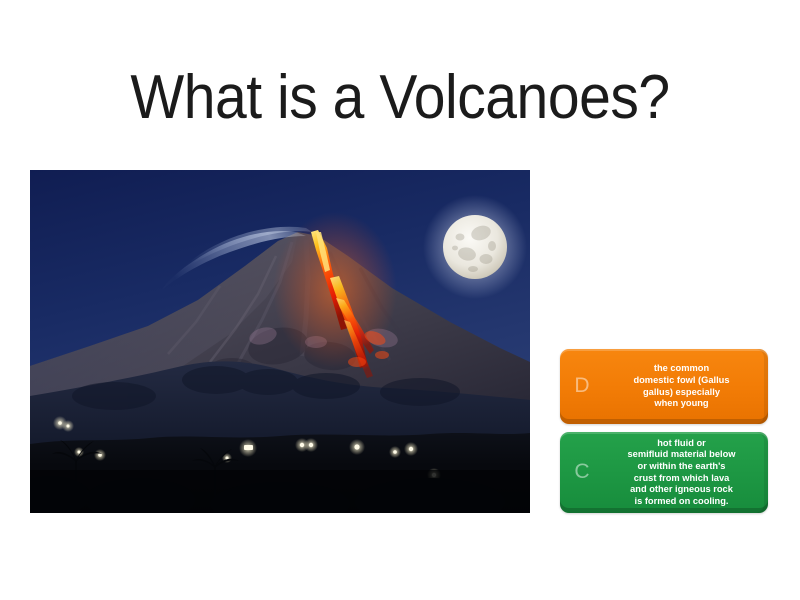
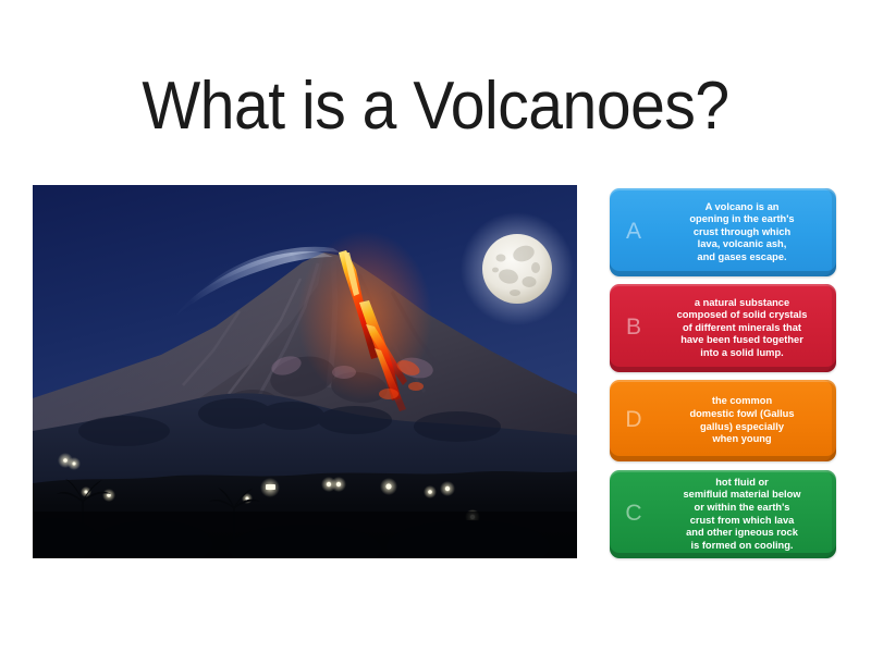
  What is a Volcanoes?
+ A
+ A volcano is an
+ opening in the earth's
+ crust through which
+ lava, volcanic ash,
+ and gases escape.
+ B
+ a natural substance
+ composed of solid crystals
+ of different minerals that
+ have been fused together
+ into a solid lump.
  D
  the common
  domestic fowl (Gallus
  gallus) especially
  when young
  C
  hot fluid or
  semifluid material below
  or within the earth's
  crust from which lava
  and other igneous rock
  is formed on cooling.
